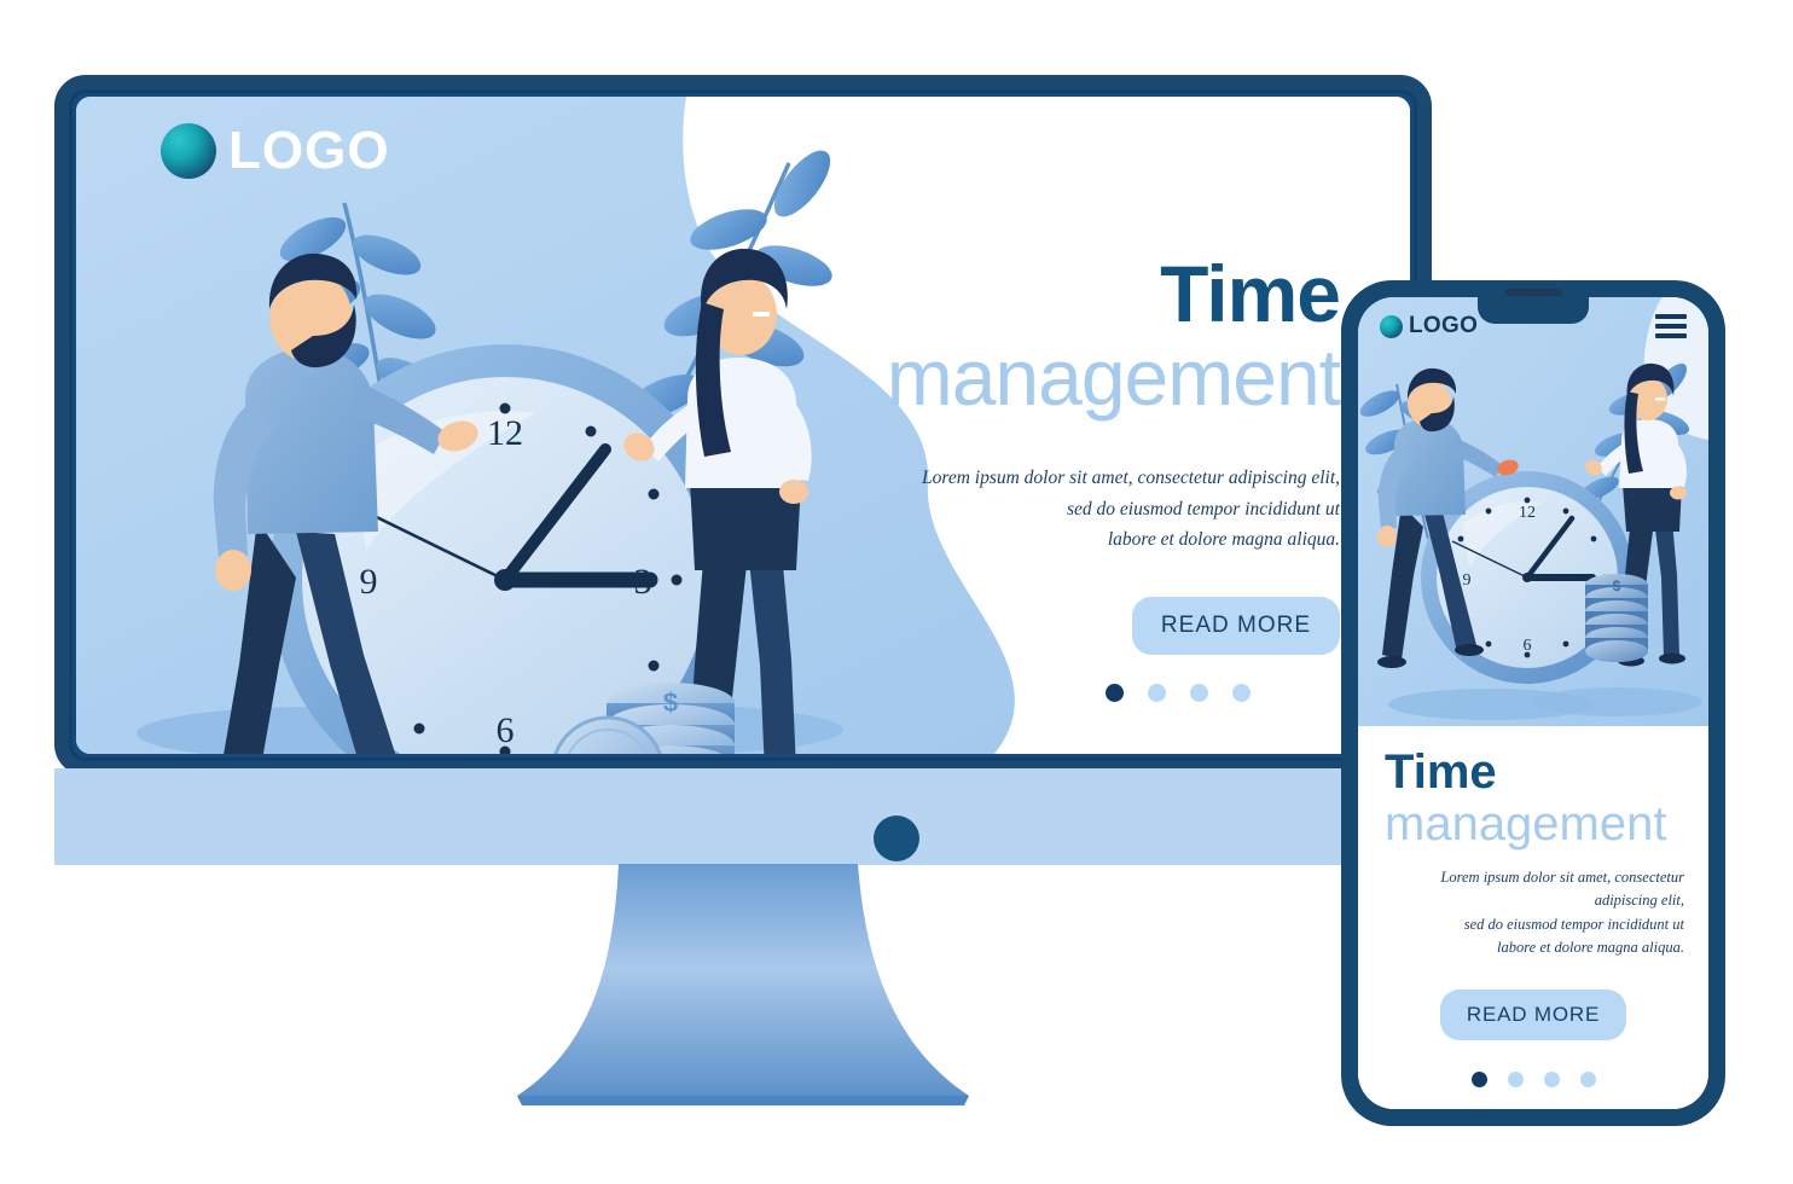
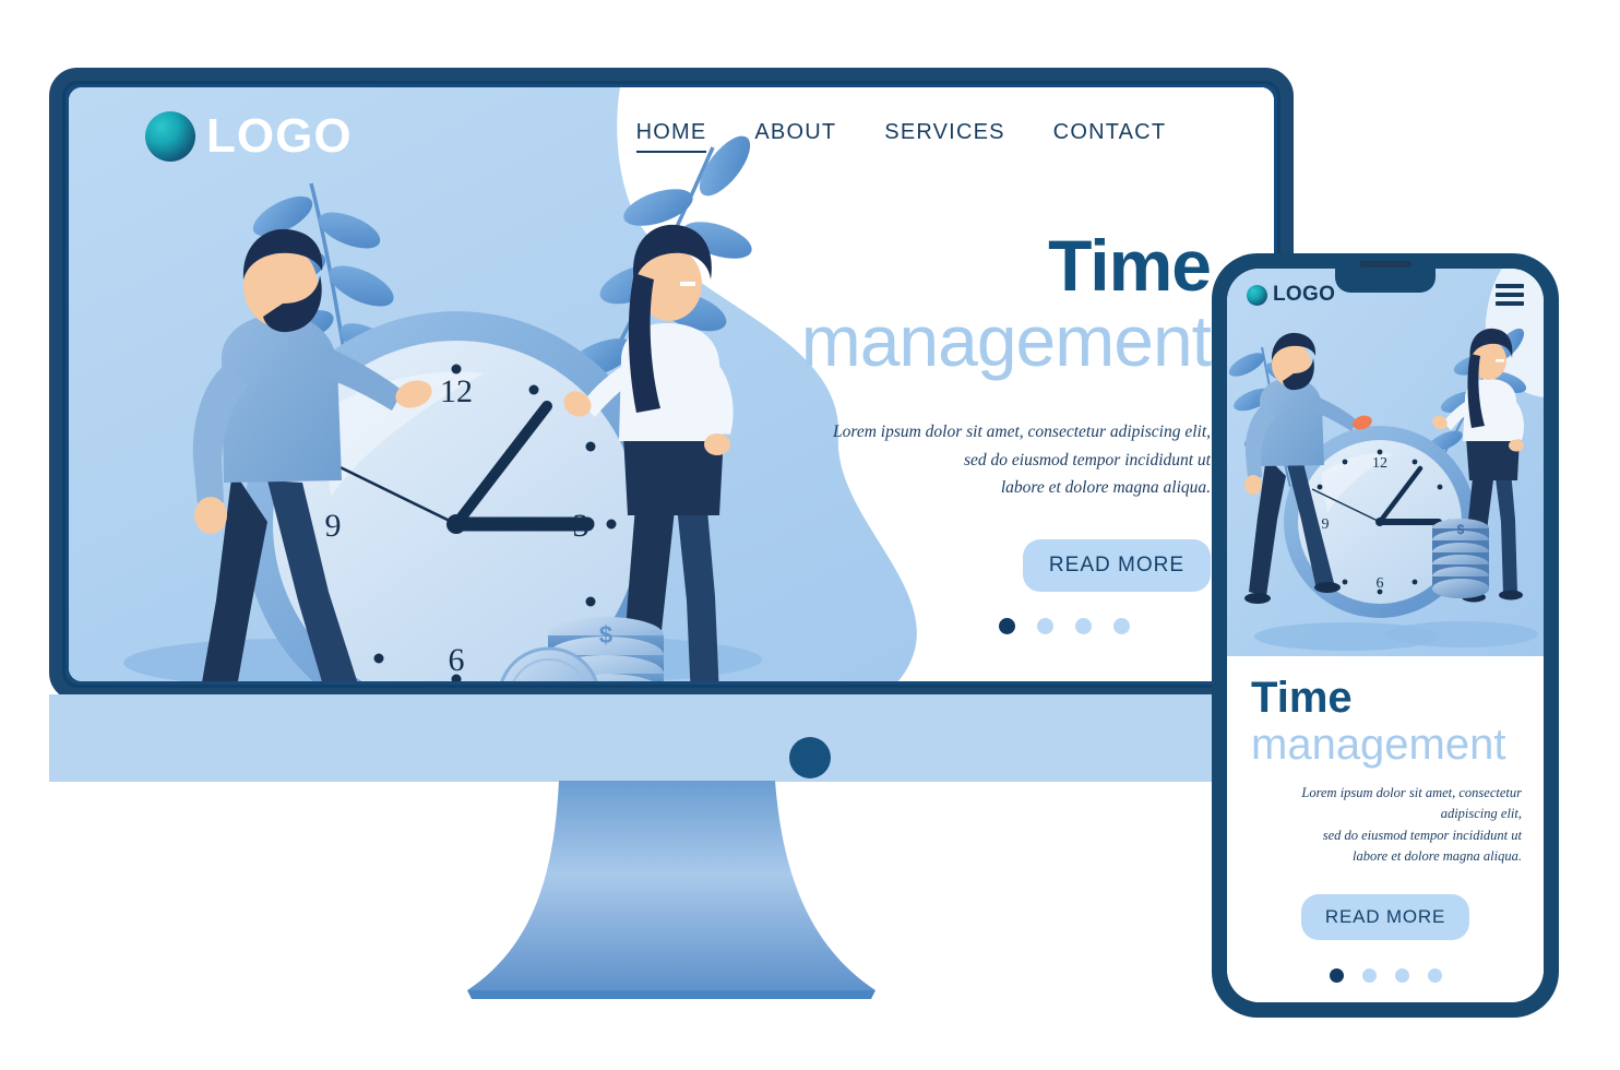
  12
  6
  9
  $
  LOGO
+ HOME
+ ABOUT
+ SERVICES
+ CONTACT
  Time
  management
  Lorem ipsum dolor sit amet, consectetur adipiscing elit,
  sed do eiusmod tempor incididunt ut
  labore et dolore magna aliqua.
  READ MORE
  12
  6
  9
  $
  LOGO
  Time
  management
  Lorem ipsum dolor sit amet, consectetur adipiscing elit,
  sed do eiusmod tempor incididunt ut
  labore et dolore magna aliqua.
  READ MORE
